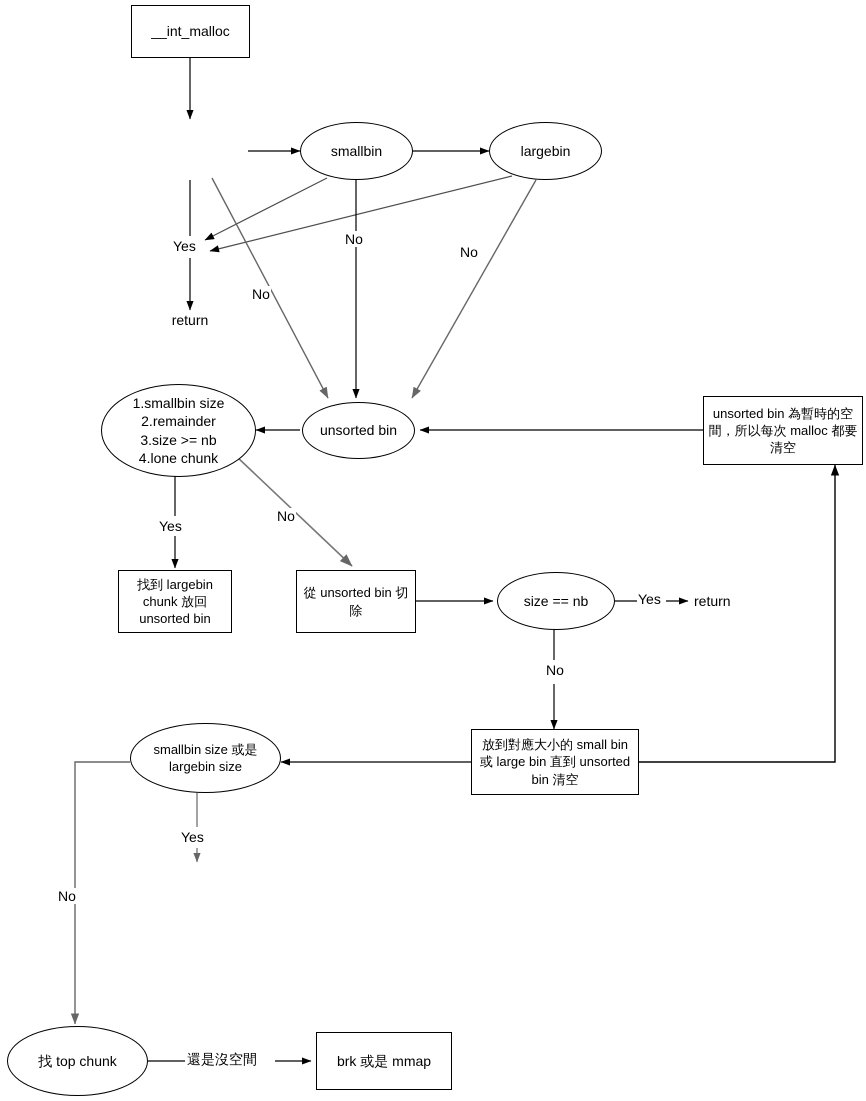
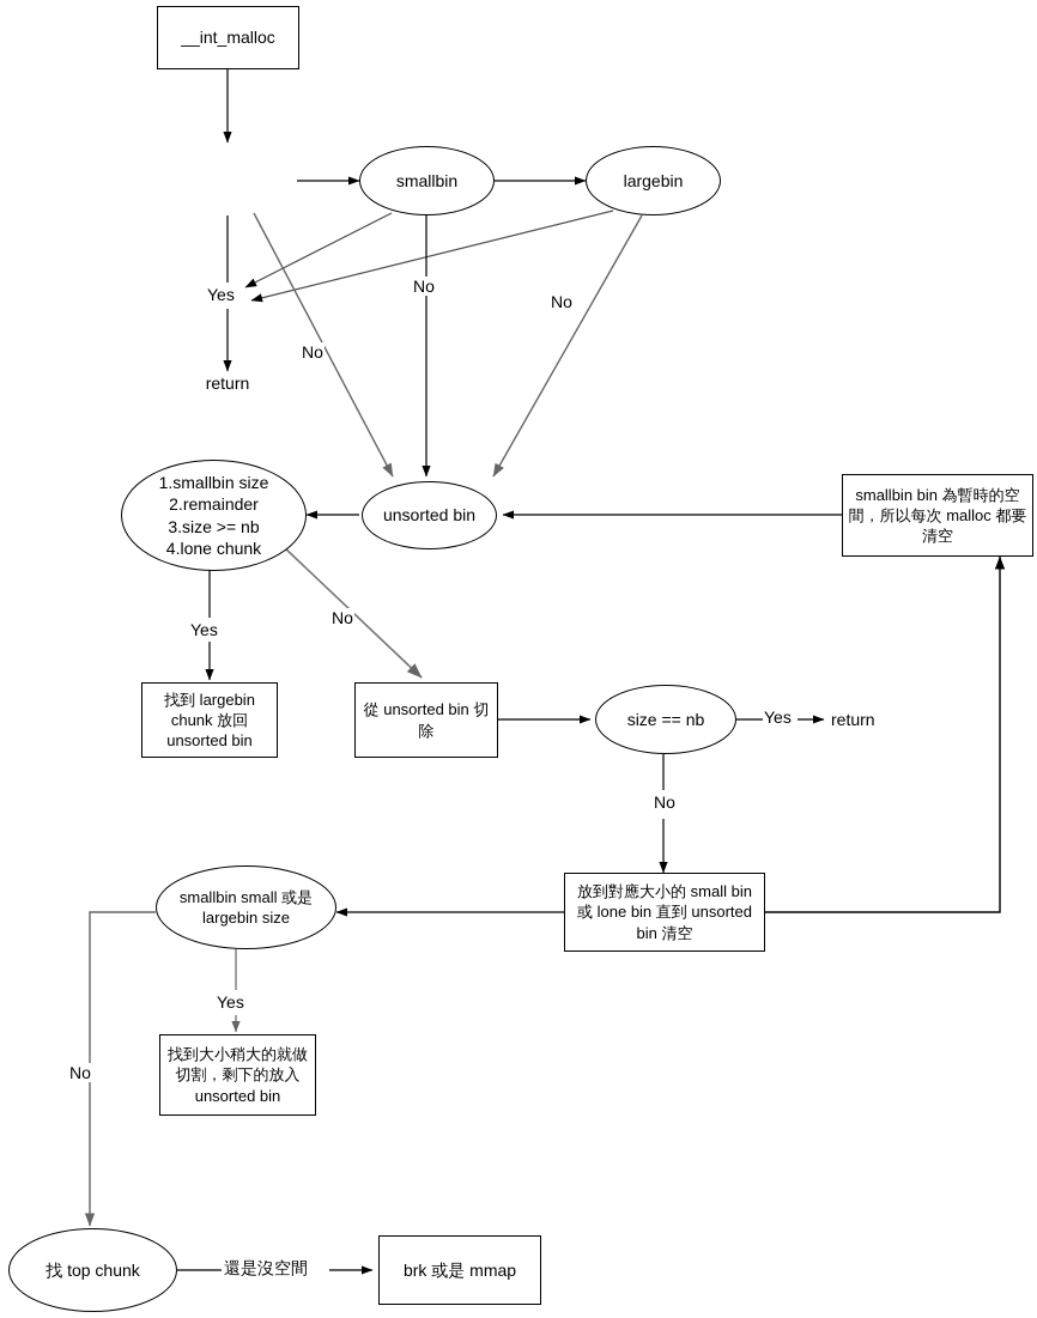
  __int_malloc
  smallbin
  largebin
  return
  1.smallbin size
  2.remainder
  3.size >= nb
  4.lone chunk
  unsorted bin
- unsorted bin 為暫時的空間，所以每次 malloc 都要清空
+ smallbin bin 為暫時的空間，所以每次 malloc 都要清空
  找到 largebin chunk 放回 unsorted bin
  從 unsorted bin 切除
  size == nb
  return
- 放到對應大小的 small bin 或 large bin 直到 unsorted bin 清空
+ 放到對應大小的 small bin 或 lone bin 直到 unsorted bin 清空
- smallbin size 或是 largebin size
+ smallbin small 或是 largebin size
+ 找到大小稍大的就做切割，剩下的放入 unsorted bin
  找 top chunk
  brk 或是 mmap
  Yes
  No
  No
  No
  Yes
  No
  Yes
  No
  Yes
  No
  還是沒空間
